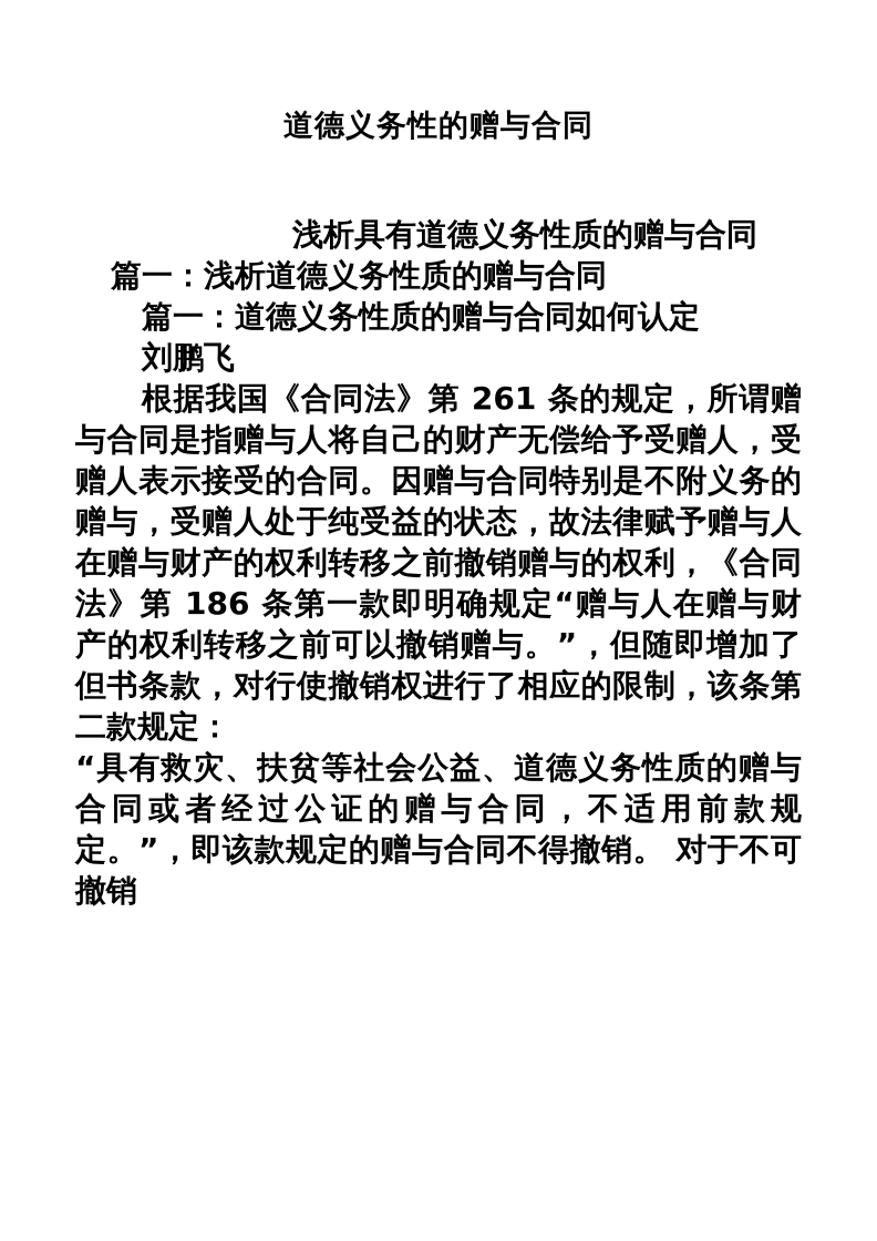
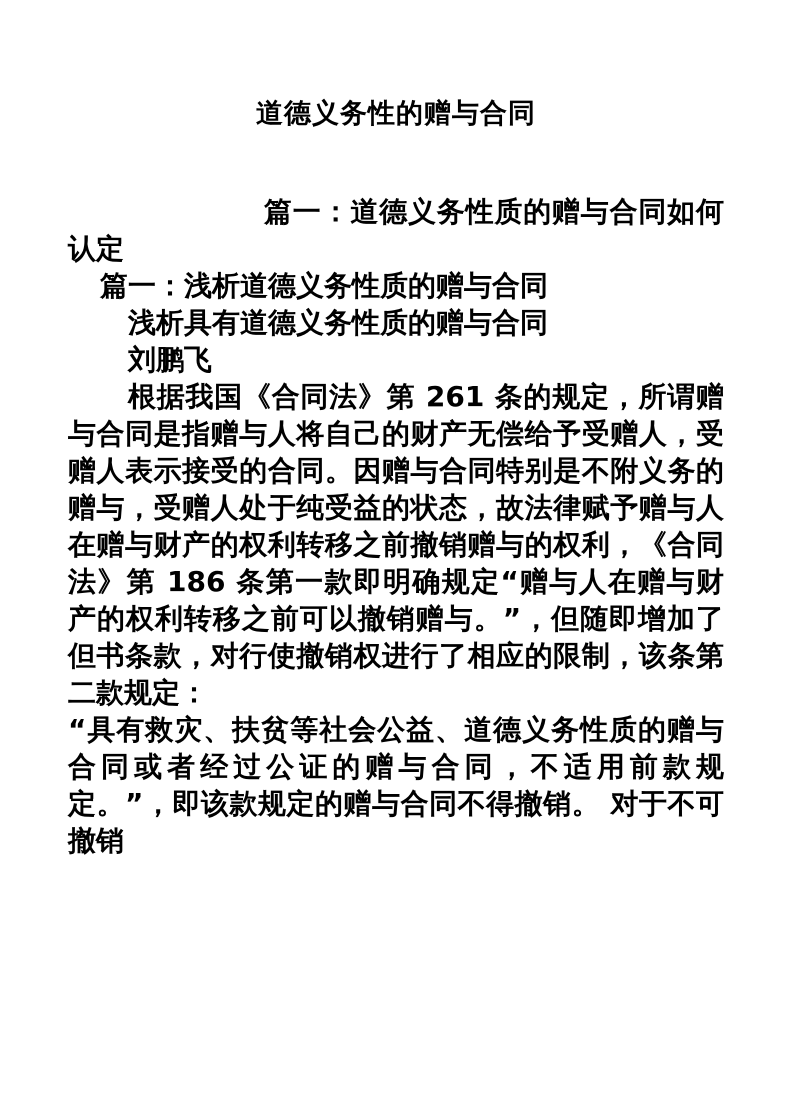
  道德义务性的赠与合同
- 浅析具有道德义务性质的赠与合同
+ 篇一：道德义务性质的赠与合同如何认定
  篇一：浅析道德义务性质的赠与合同
- 篇一：道德义务性质的赠与合同如何认定
+ 浅析具有道德义务性质的赠与合同
  刘鹏飞
  根据我国《合同法》第 261 条的规定，所谓赠与合同是指赠与人将自己的财产无偿给予受赠人，受赠人表示接受的合同。因赠与合同特别是不附义务的赠与，受赠人处于纯受益的状态，故法律赋予赠与人在赠与财产的权利转移之前撤销赠与的权利，《合同法》第 186 条第一款即明确规定“赠与人在赠与财产的权利转移之前可以撤销赠与。”，但随即增加了但书条款，对行使撤销权进行了相应的限制，该条第二款规定：
  “具有救灾、扶贫等社会公益、道德义务性质的赠与合同或者经过公证的赠与合同，不适用前款规定。”，即该款规定的赠与合同不得撤销。 对于不可撤销
